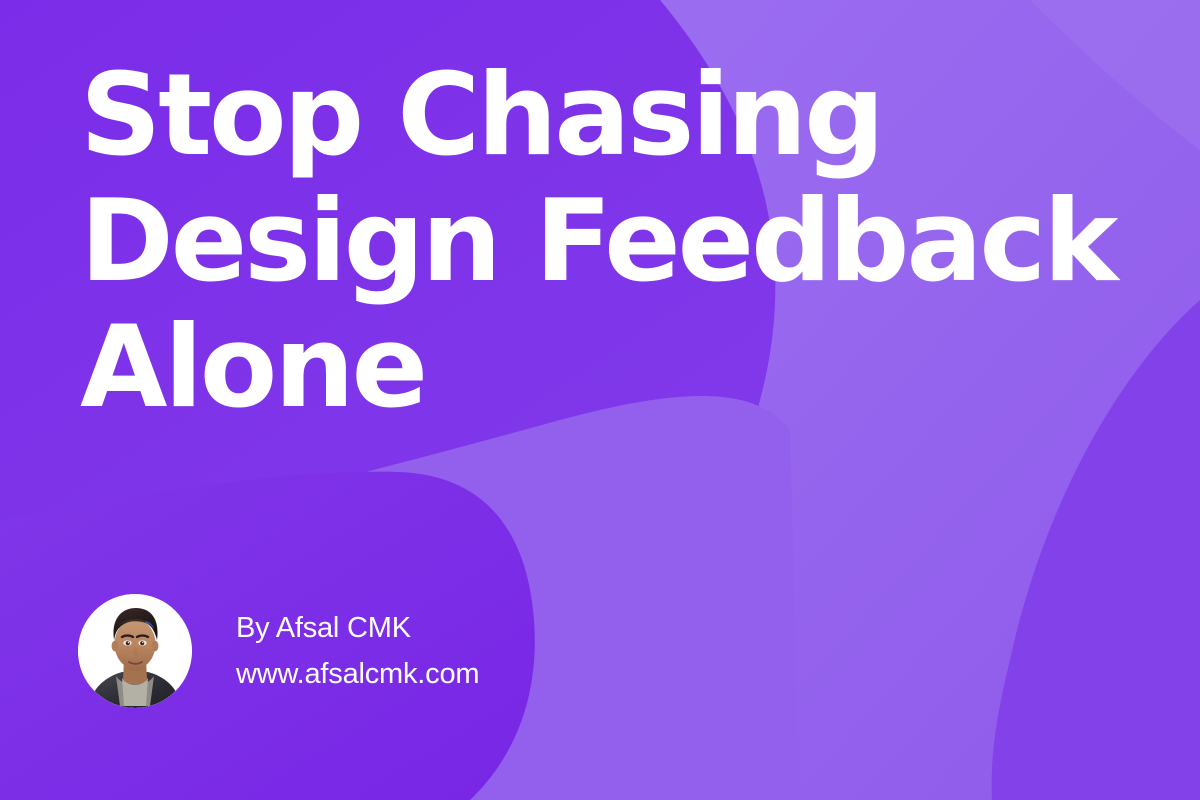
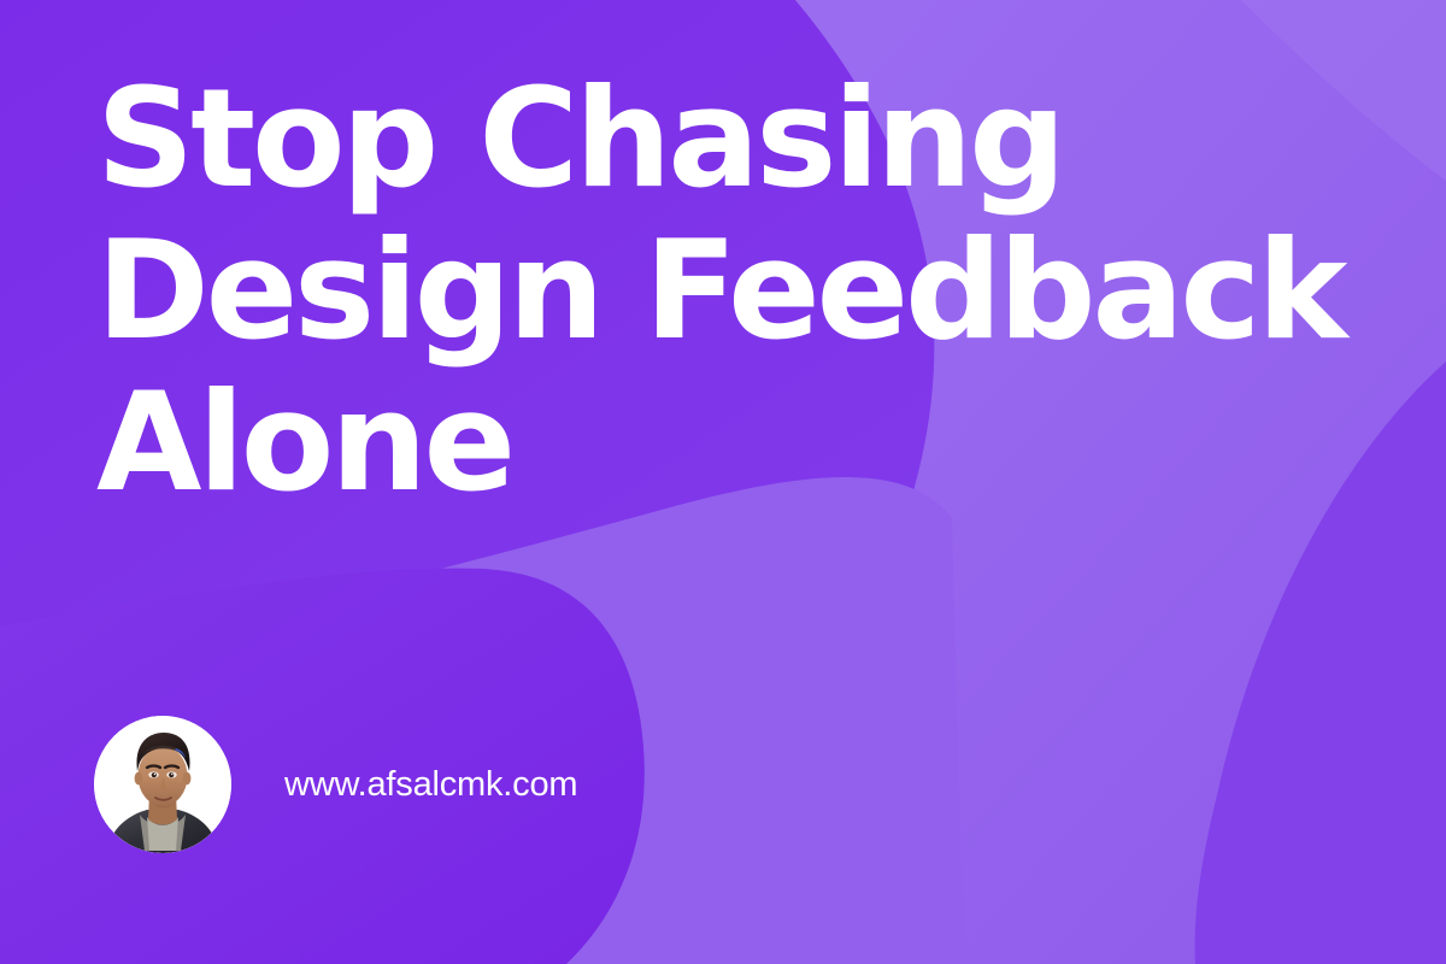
  Stop Chasing
  Design Feedback
  Alone
- By Afsal CMK
  www.afsalcmk.com
